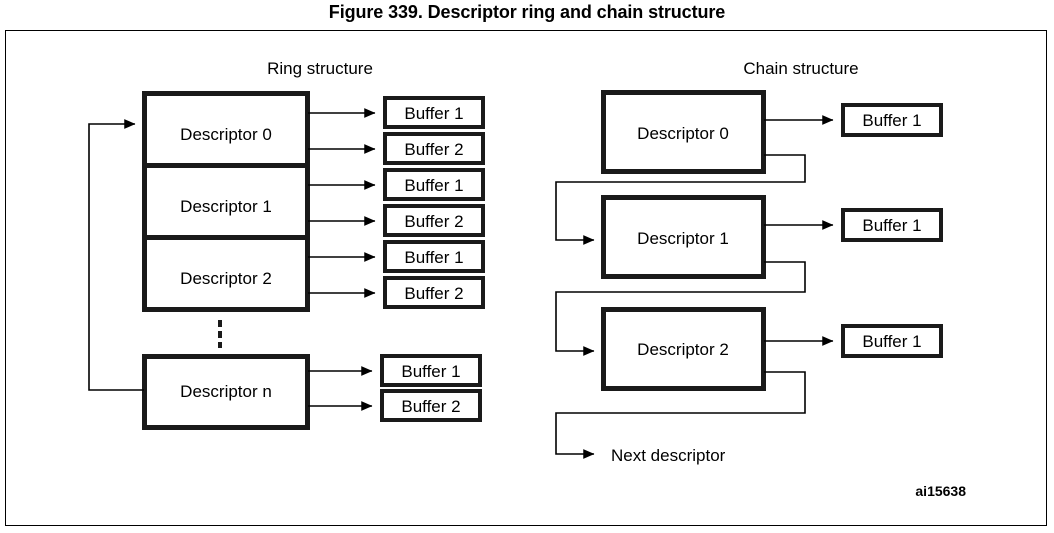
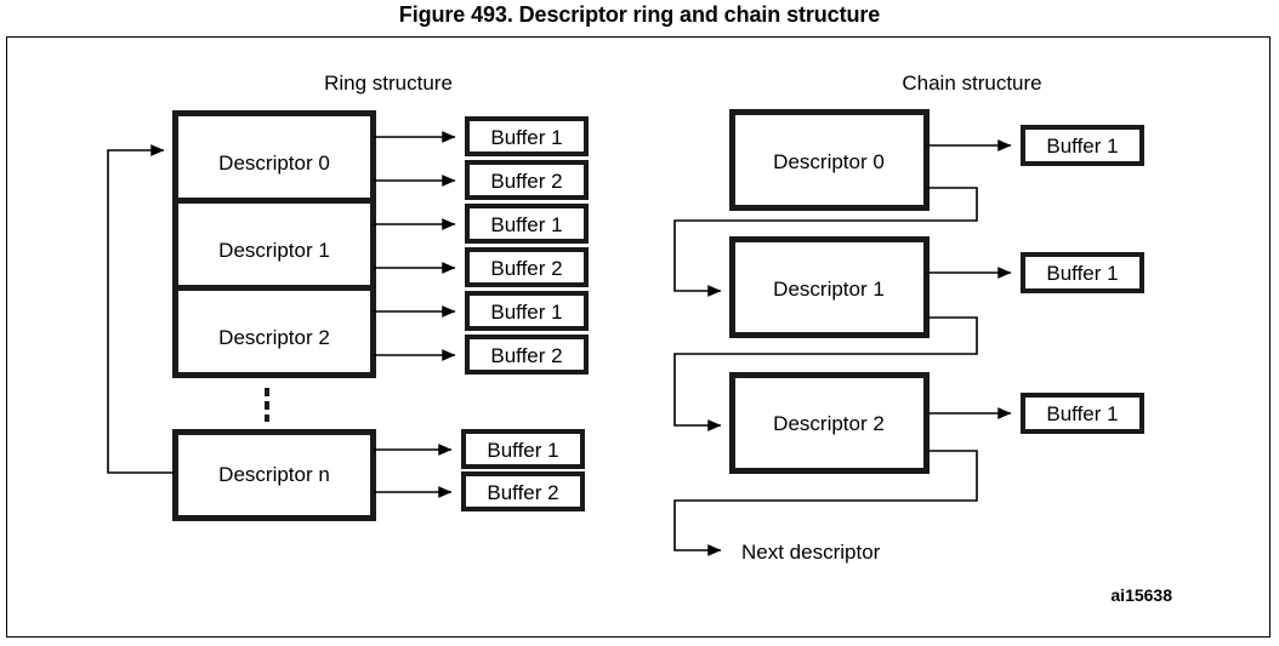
- Figure 339. Descriptor ring and chain structure
+ Figure 493. Descriptor ring and chain structure
  Ring structure
  Descriptor 0
  Descriptor 1
  Descriptor 2
  Descriptor n
  Buffer 1
  Buffer 2
  Buffer 1
  Buffer 2
  Buffer 1
  Buffer 2
  Buffer 1
  Buffer 2
  Chain structure
  Descriptor 0
  Descriptor 1
  Descriptor 2
  Buffer 1
  Buffer 1
  Buffer 1
  Next descriptor
  ai15638
